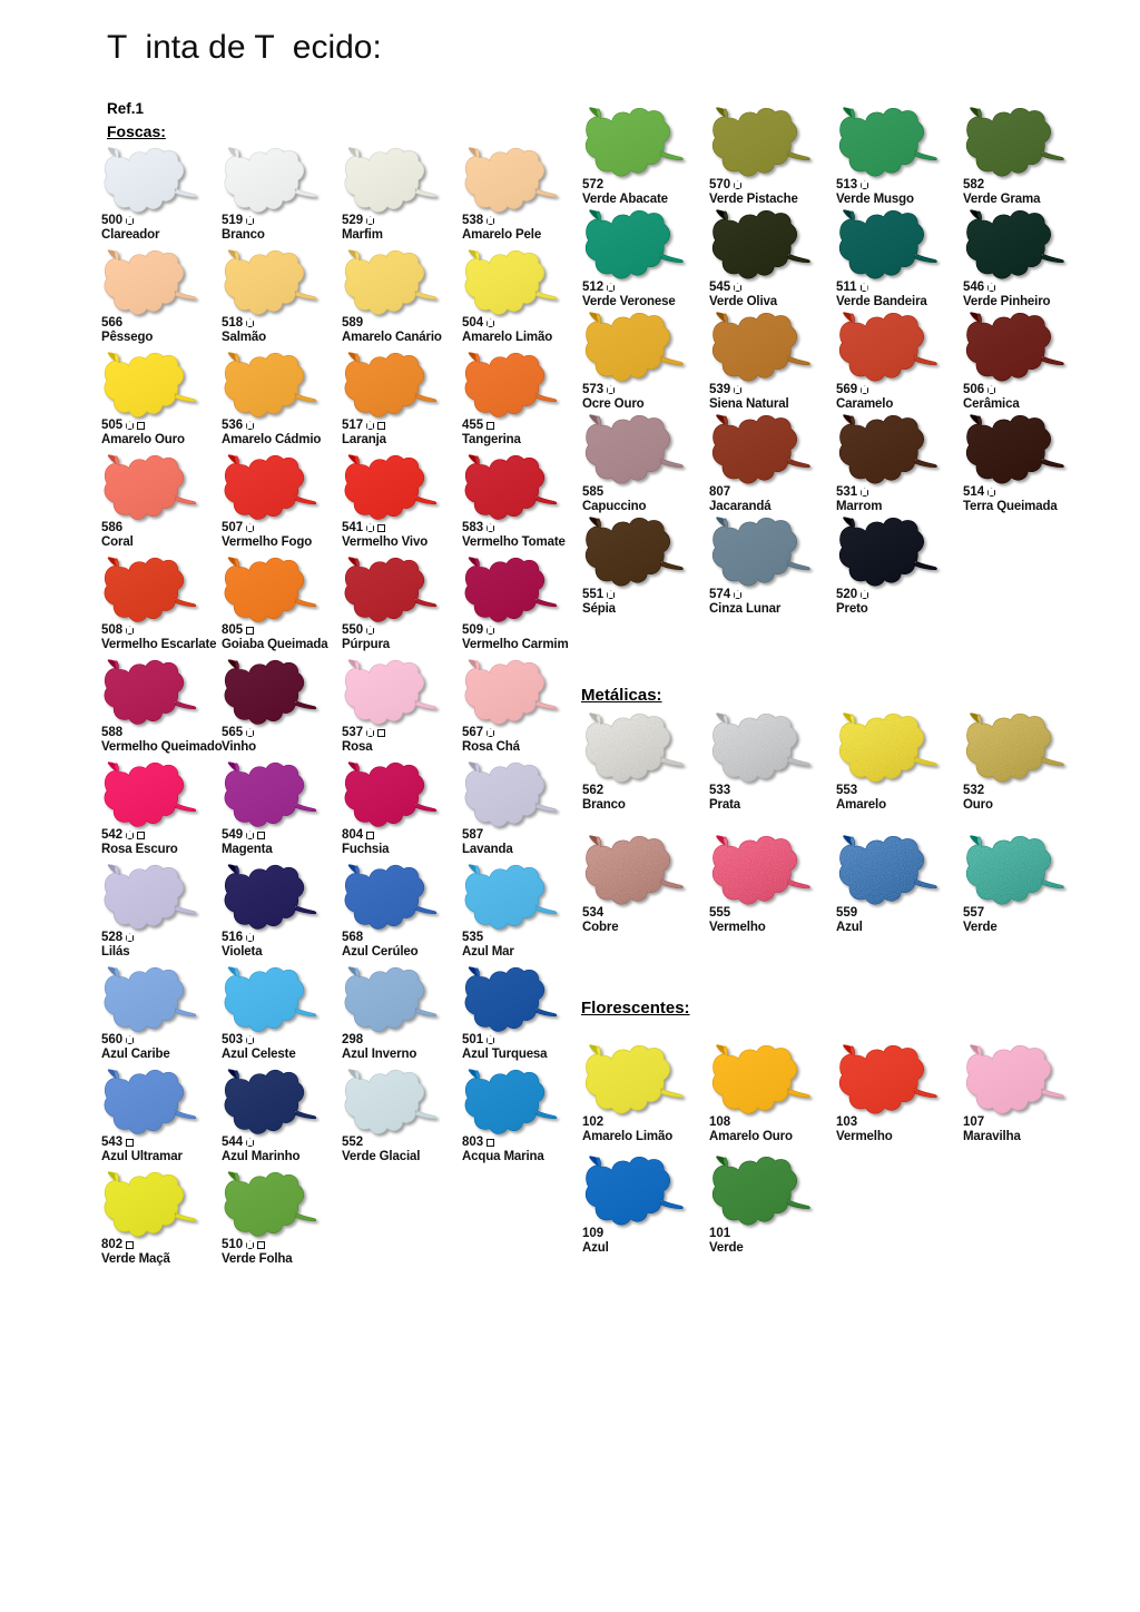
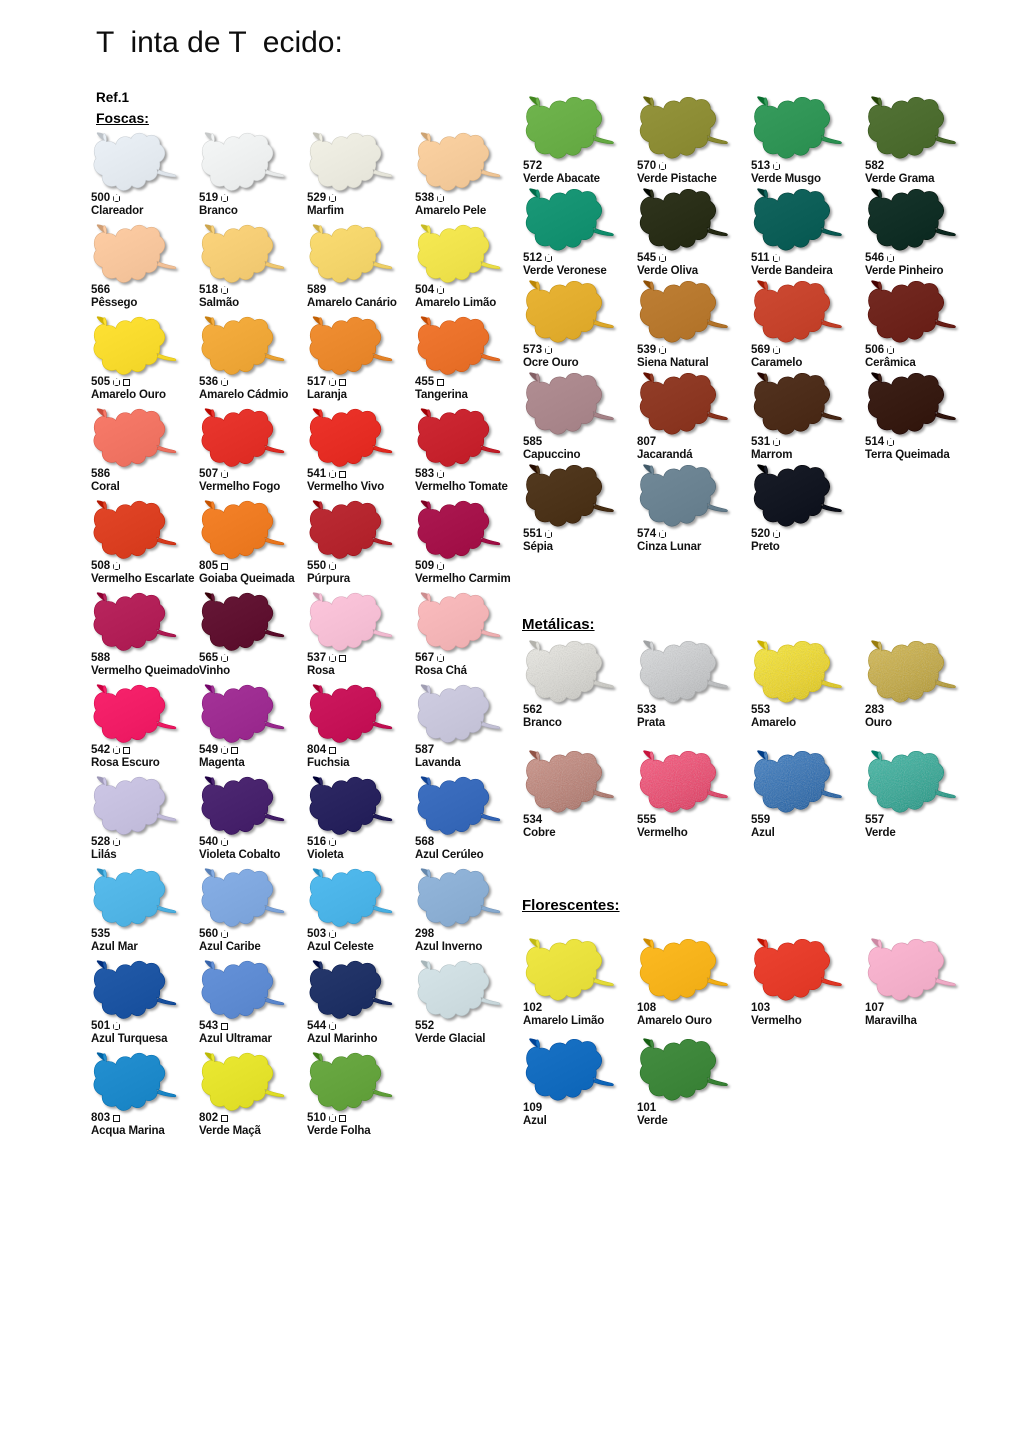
  T inta de T ecido:
  Ref.1
  Foscas:
  Metálicas:
  Florescentes:
  500
  Clareador
  519
  Branco
  529
  Marfim
  538
  Amarelo Pele
  566
  Pêssego
  518
  Salmão
  589
  Amarelo Canário
  504
  Amarelo Limão
  505
  Amarelo Ouro
  536
  Amarelo Cádmio
  517
  Laranja
  455
  Tangerina
  586
  Coral
  507
  Vermelho Fogo
  541
  Vermelho Vivo
  583
  Vermelho Tomate
  508
  Vermelho Escarlate
  805
  Goiaba Queimada
  550
  Púrpura
  509
  Vermelho Carmim
  588
  Vermelho Queimado
  565
  Vinho
  537
  Rosa
  567
  Rosa Chá
  542
  Rosa Escuro
  549
  Magenta
  804
  Fuchsia
  587
  Lavanda
  528
  Lilás
+ 540
+ Violeta Cobalto
  516
  Violeta
  568
  Azul Cerúleo
  535
  Azul Mar
  560
  Azul Caribe
  503
  Azul Celeste
  298
  Azul Inverno
  501
  Azul Turquesa
  543
  Azul Ultramar
  544
  Azul Marinho
  552
  Verde Glacial
  803
  Acqua Marina
  802
  Verde Maçã
  510
  Verde Folha
  572
  Verde Abacate
  570
  Verde Pistache
  513
  Verde Musgo
  582
  Verde Grama
  512
  Verde Veronese
  545
  Verde Oliva
  511
  Verde Bandeira
  546
  Verde Pinheiro
  573
  Ocre Ouro
  539
  Siena Natural
  569
  Caramelo
  506
  Cerâmica
  585
  Capuccino
  807
  Jacarandá
  531
  Marrom
  514
  Terra Queimada
  551
  Sépia
  574
  Cinza Lunar
  520
  Preto
  562
  Branco
  533
  Prata
  553
  Amarelo
- 532
+ 283
  Ouro
  534
  Cobre
  555
  Vermelho
  559
  Azul
  557
  Verde
  102
  Amarelo Limão
  108
  Amarelo Ouro
  103
  Vermelho
  107
  Maravilha
  109
  Azul
  101
  Verde
